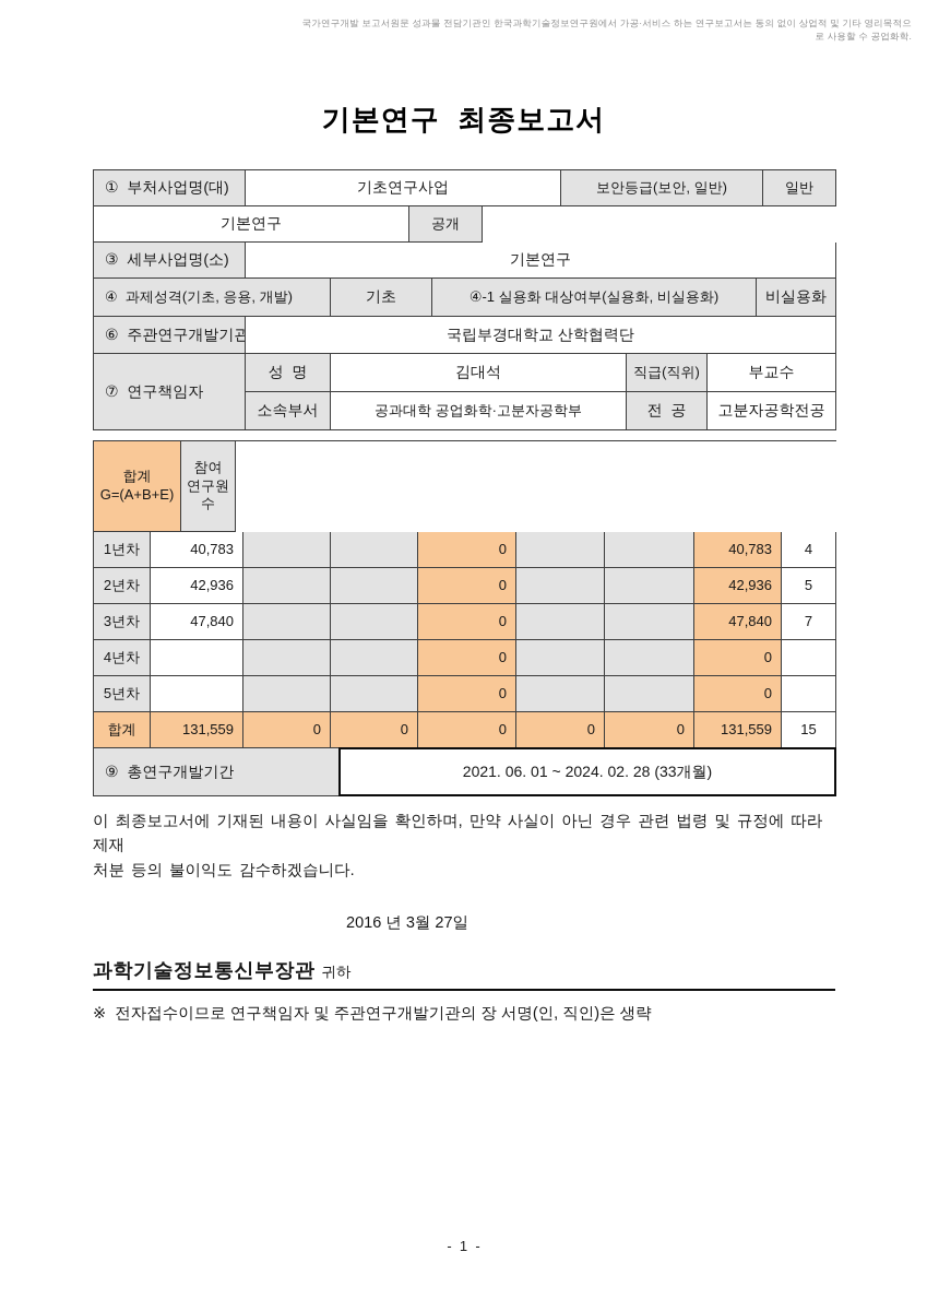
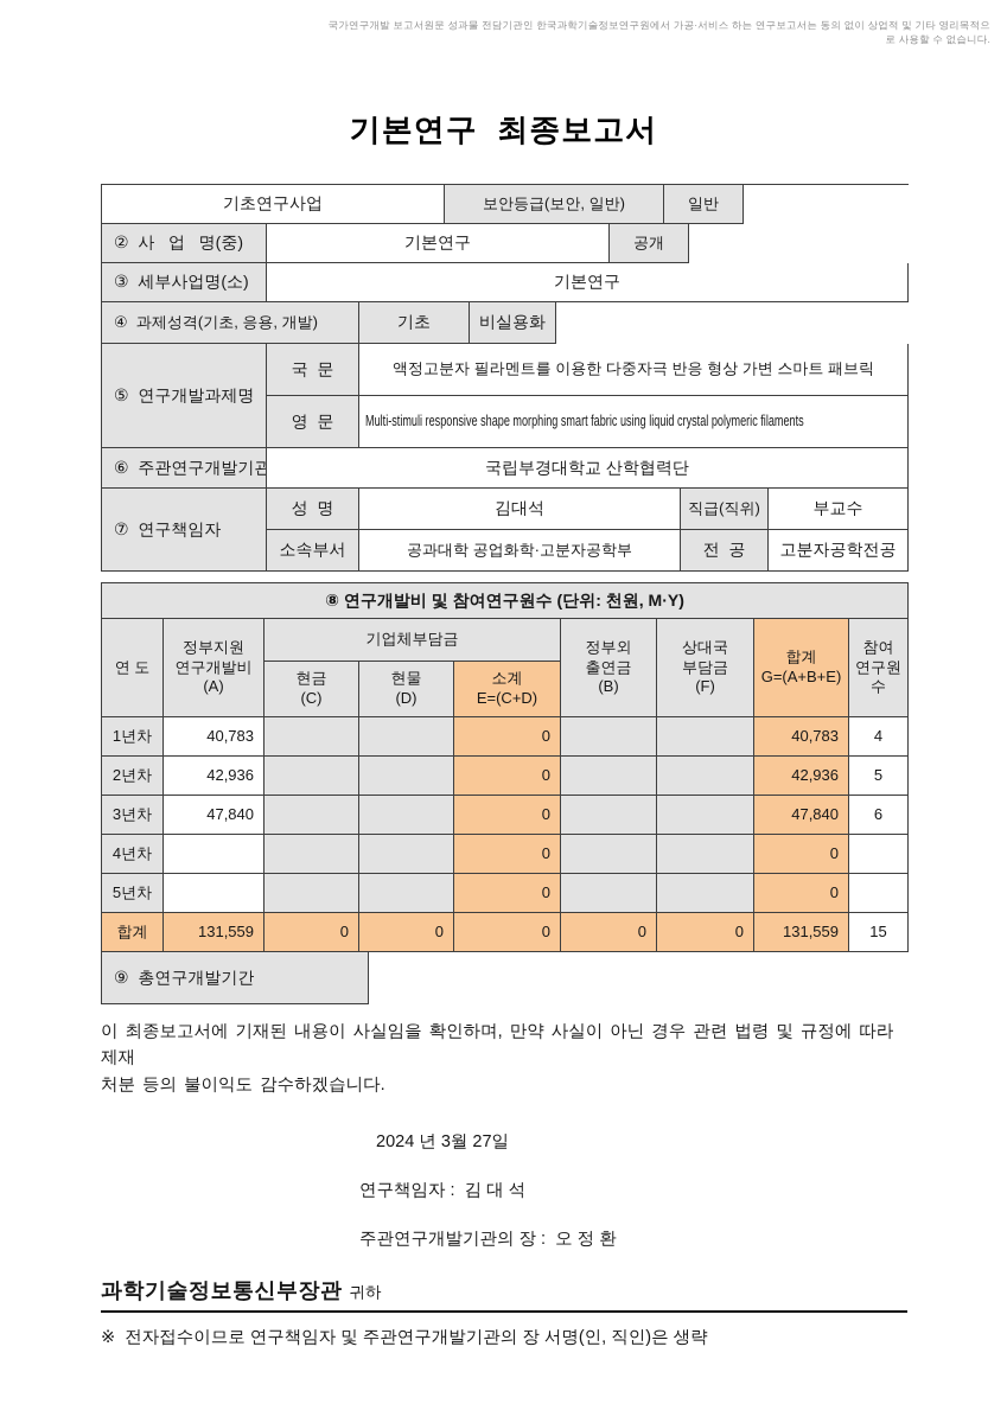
- 국가연구개발 보고서원문 성과물 전담기관인 한국과학기술정보연구원에서 가공·서비스 하는 연구보고서는 동의 없이 상업적 및 기타 영리목적으로 사용할 수 공업화학.
+ 국가연구개발 보고서원문 성과물 전담기관인 한국과학기술정보연구원에서 가공·서비스 하는 연구보고서는 동의 없이 상업적 및 기타 영리목적으로 사용할 수 없습니다.
  기본연구 최종보고서
- ① 부처사업명(대)
  기초연구사업
  보안등급(보안, 일반)
  일반
+ ② 사 업 명(중)
  기본연구
  공개
  ③ 세부사업명(소)
  기본연구
  ④ 과제성격(기초, 응용, 개발)
  기초
- ④-1 실용화 대상여부(실용화, 비실용화)
  비실용화
+ ⑤ 연구개발과제명
+ 국 문
+ 액정고분자 필라멘트를 이용한 다중자극 반응 형상 가변 스마트 패브릭
+ 영 문
+ Multi-stimuli responsive shape morphing smart fabric using liquid crystal polymeric filaments
  ⑥ 주관연구개발기관
  국립부경대학교 산학협력단
  ⑦ 연구책임자
  성 명
  김대석
  직급(직위)
  부교수
  소속부서
  공과대학 공업화학·고분자공학부
  전 공
  고분자공학전공
+ ⑧ 연구개발비 및 참여연구원수 (단위: 천원, M·Y)
+ 연 도
+ 정부지원
+ 연구개발비
+ (A)
+ 기업체부담금
+ 현금
+ (C)
+ 현물
+ (D)
+ 소계
+ E=(C+D)
+ 정부외
+ 출연금
+ (B)
+ 상대국
+ 부담금
+ (F)
  합계
  G=(A+B+E)
  참여
  연구원수
  1년차
  40,783
  0
  40,783
  4
  2년차
  42,936
  0
  42,936
  5
  3년차
  47,840
  0
  47,840
- 7
+ 6
  4년차
  0
  0
  5년차
  0
  0
  합계
  131,559
  0
  0
  0
  0
  0
  131,559
  15
  ⑨ 총연구개발기간
- 2021. 06. 01 ~ 2024. 02. 28 (33개월)
  이 최종보고서에 기재된 내용이 사실임을 확인하며, 만약 사실이 아닌 경우 관련 법령 및 규정에 따라 제재
  처분 등의 불이익도 감수하겠습니다.
- 2016 년 3월 27일
+ 2024 년 3월 27일
+ 연구책임자 : 김 대 석
+ 주관연구개발기관의 장 : 오 정 환
  과학기술정보통신부장관 귀하
  ※ 전자접수이므로 연구책임자 및 주관연구개발기관의 장 서명(인, 직인)은 생략
- - 1 -
